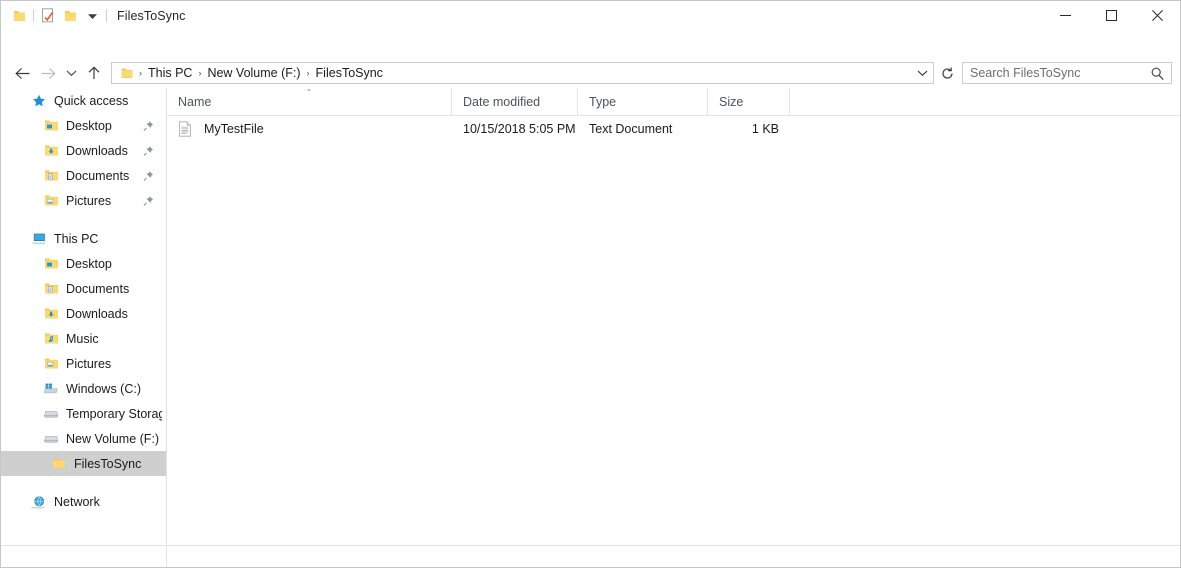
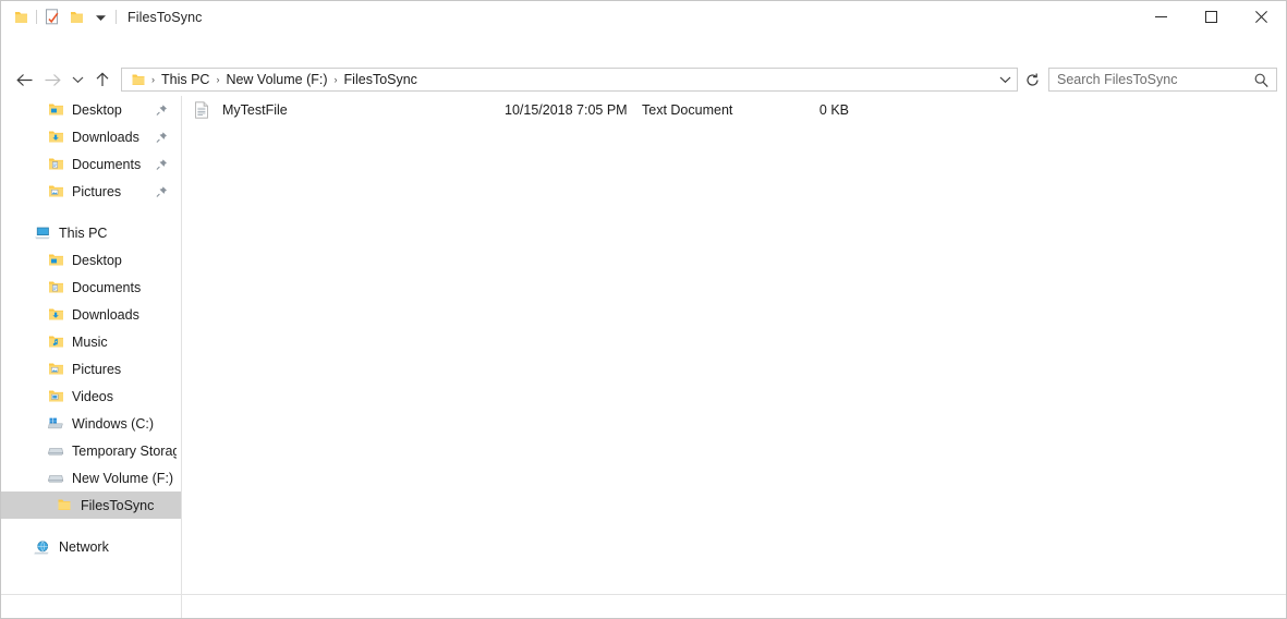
  FilesToSync
  ›
  This PC
  ›
  New Volume (F:)
  ›
  FilesToSync
  Search FilesToSync
- Quick access
  Desktop
  Downloads
  Documents
  Pictures
  This PC
  Desktop
  Documents
  Downloads
  Music
  Pictures
+ Videos
  Windows (C:)
  Temporary Storag
  New Volume (F:)
  FilesToSync
  Network
- ⌃
- Name
- Date modified
- Type
- Size
  MyTestFile
- 10/15/2018 5:05 PM
+ 10/15/2018 7:05 PM
  Text Document
- 1 KB
+ 0 KB
